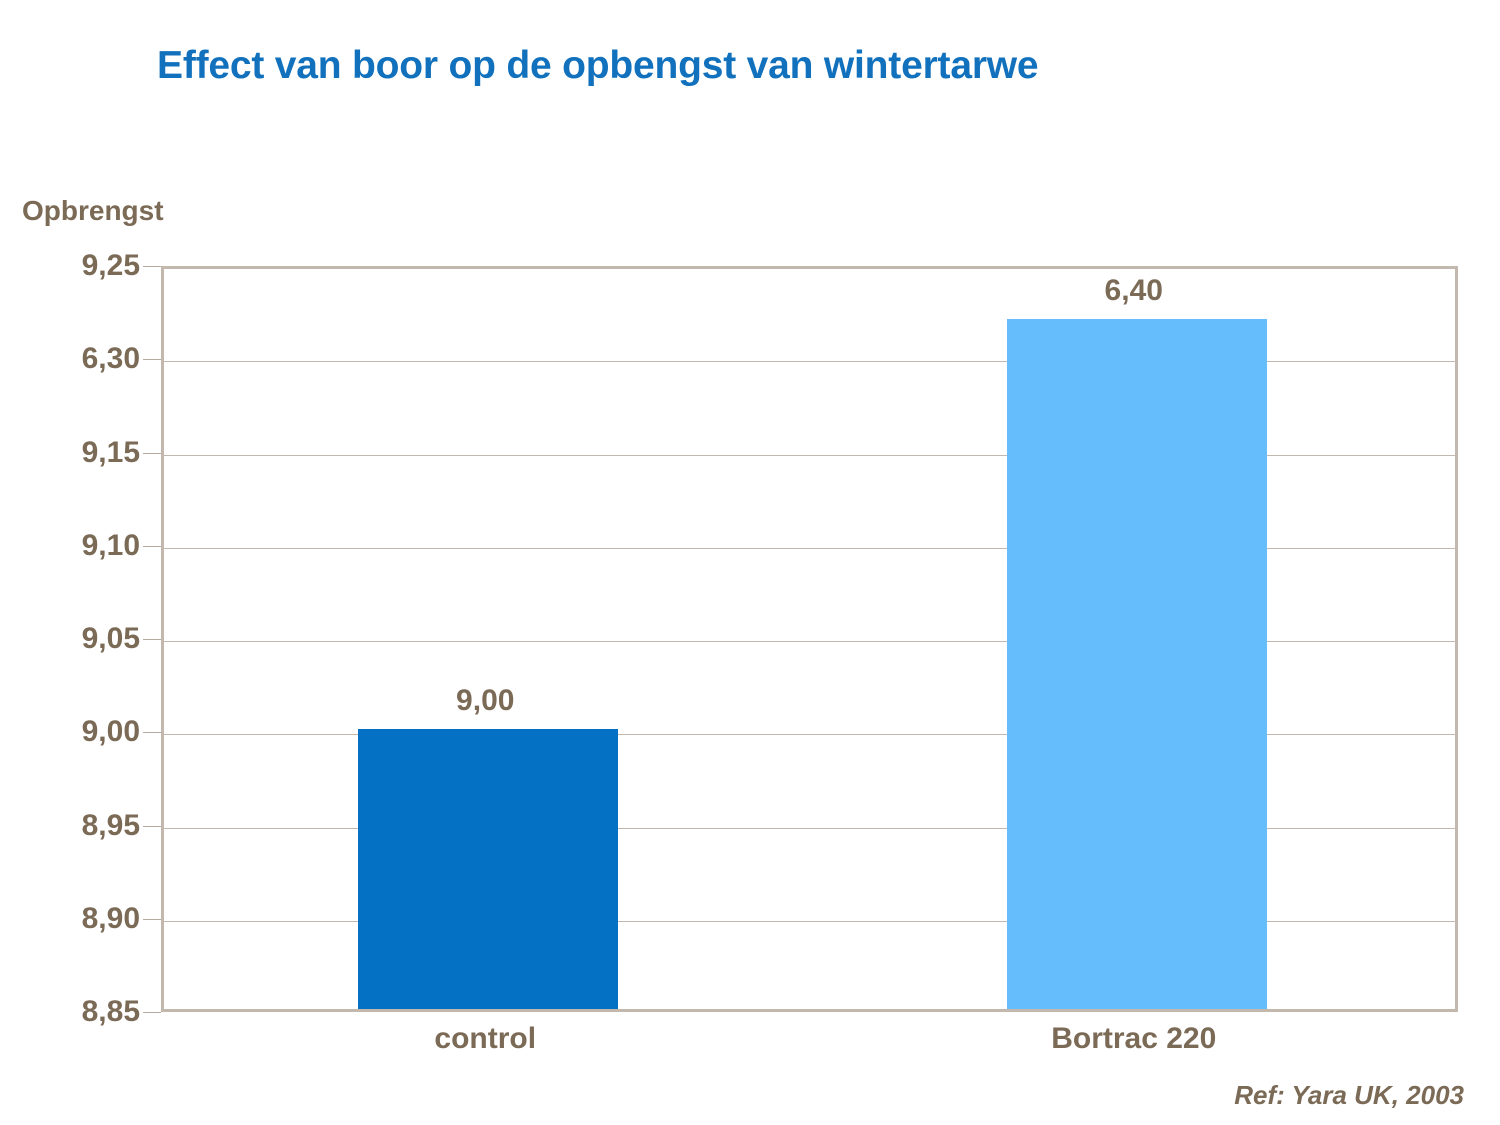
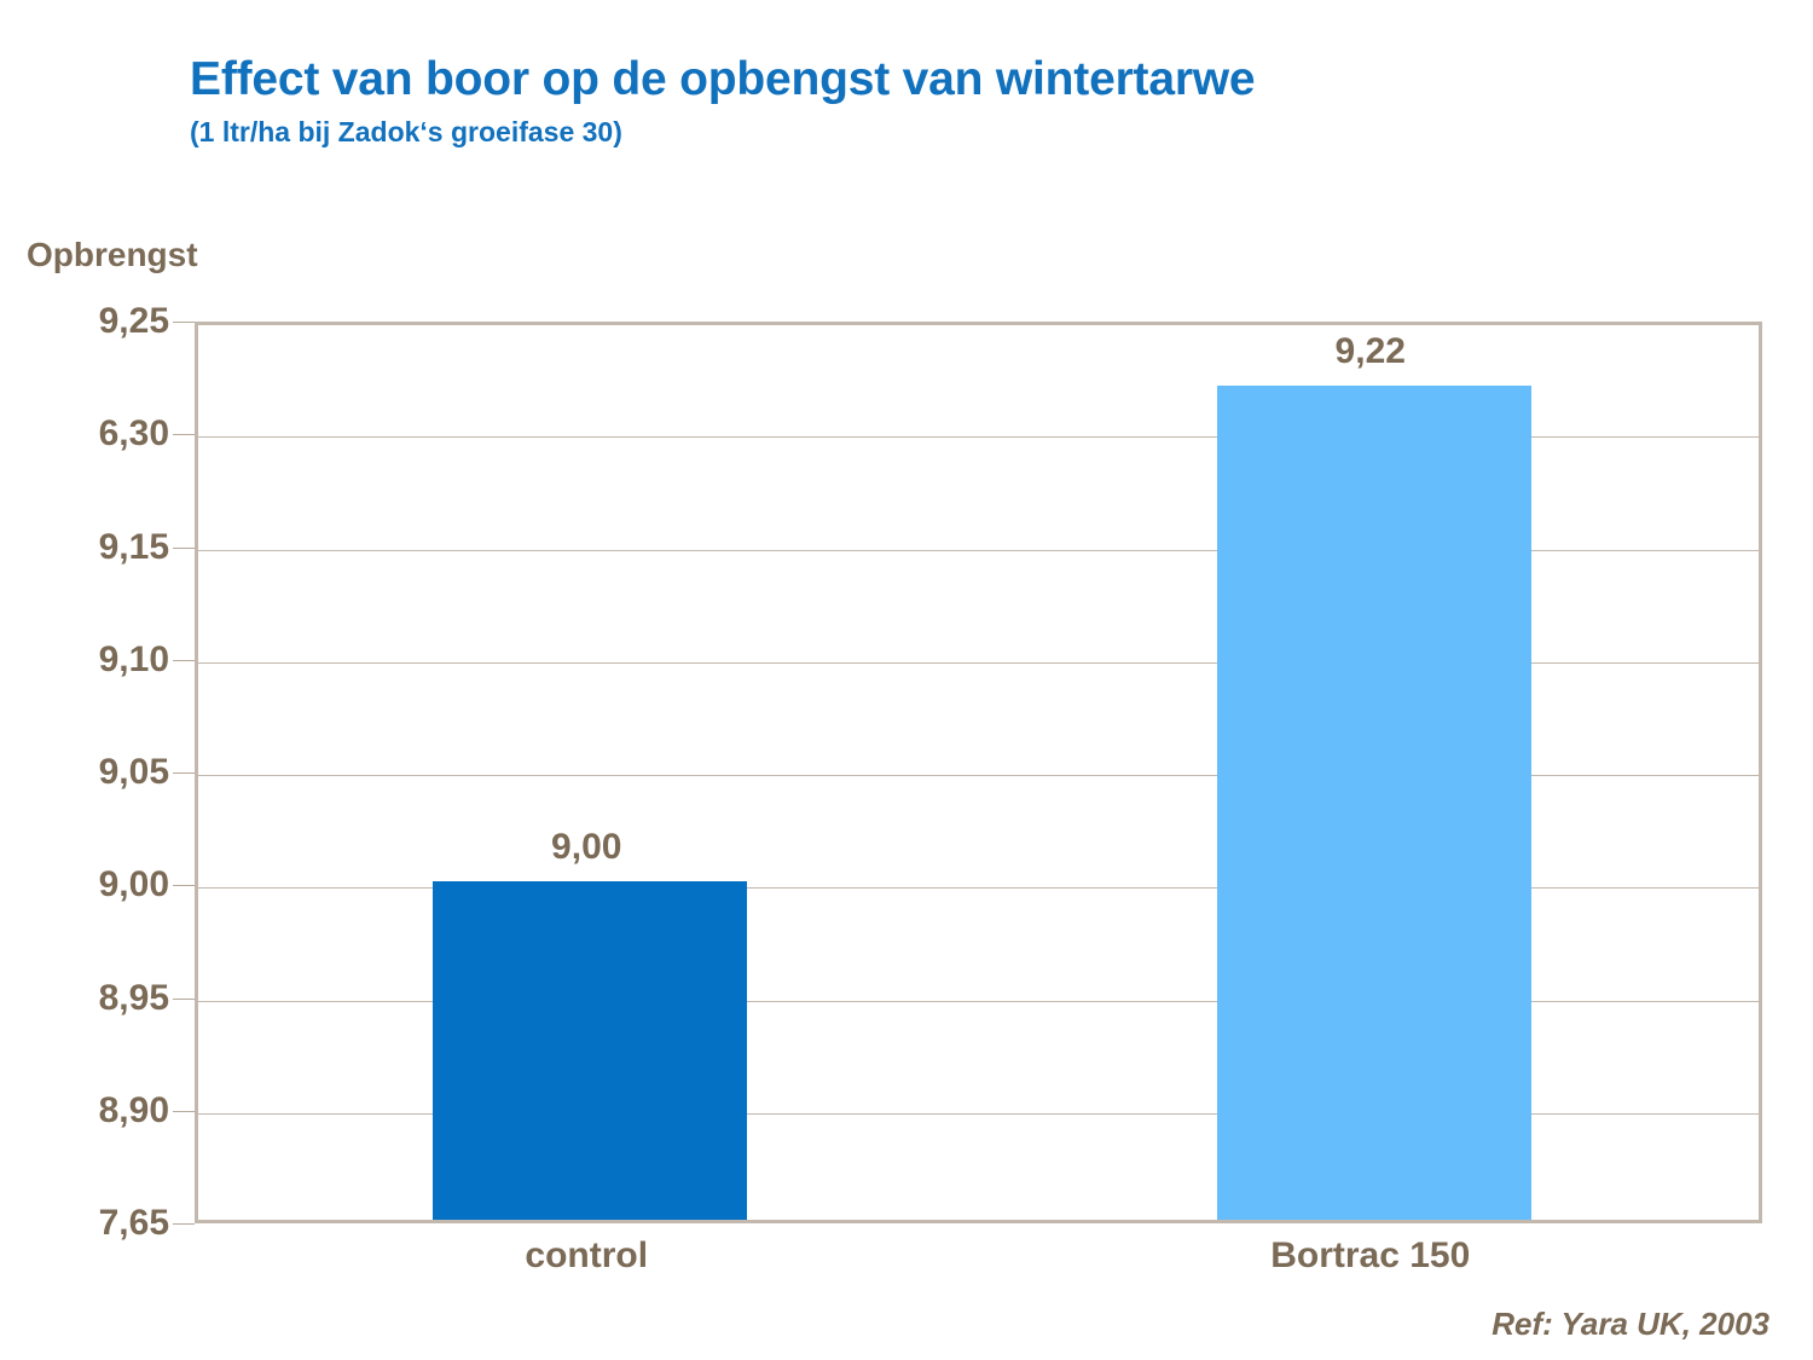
  Effect van boor op de opbengst van wintertarwe
+ (1 ltr/ha bij Zadok‘s groeifase 30)
  Opbrengst
  9,25
  6,30
  9,15
  9,10
  9,05
  9,00
  8,95
  8,90
- 8,85
+ 7,65
  control
- Bortrac 220
+ Bortrac 150
  9,00
- 6,40
+ 9,22
  Ref: Yara UK, 2003
